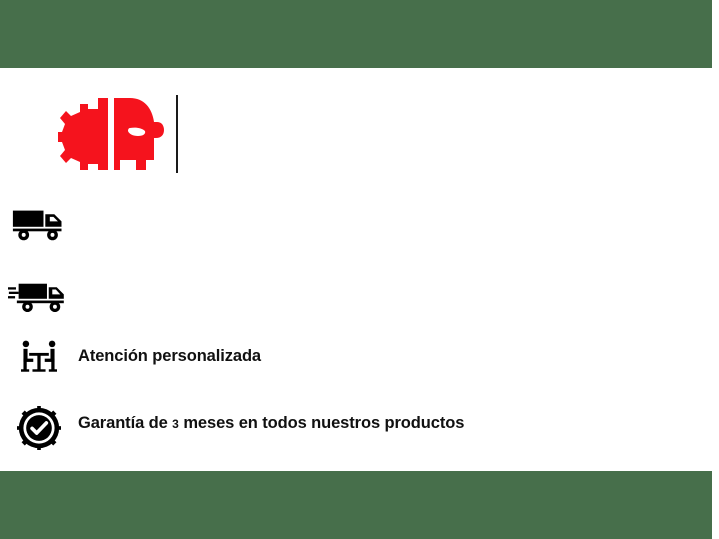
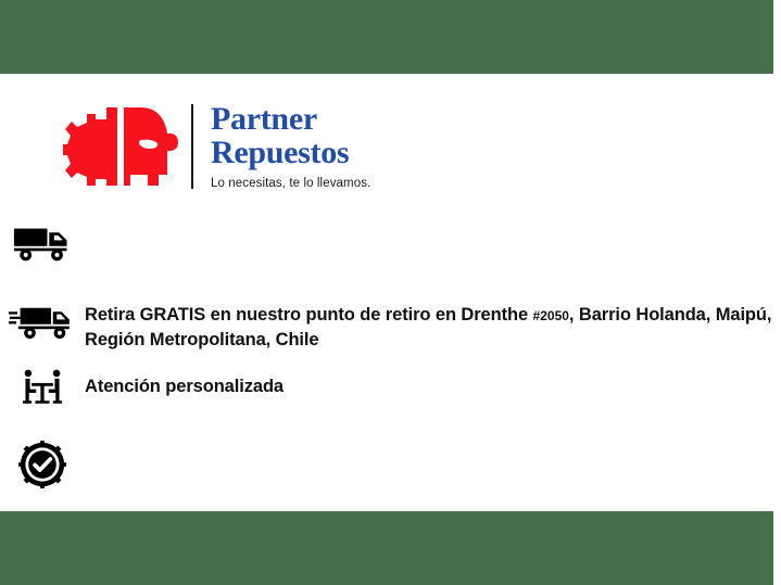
+ Partner
+ Repuestos
+ Lo necesitas, te lo llevamos.
+ Retira GRATIS en nuestro punto de retiro en Drenthe #2050, Barrio Holanda, Maipú, Región Metropolitana, Chile
  Atención personalizada
- Garantía de 3 meses en todos nuestros productos
